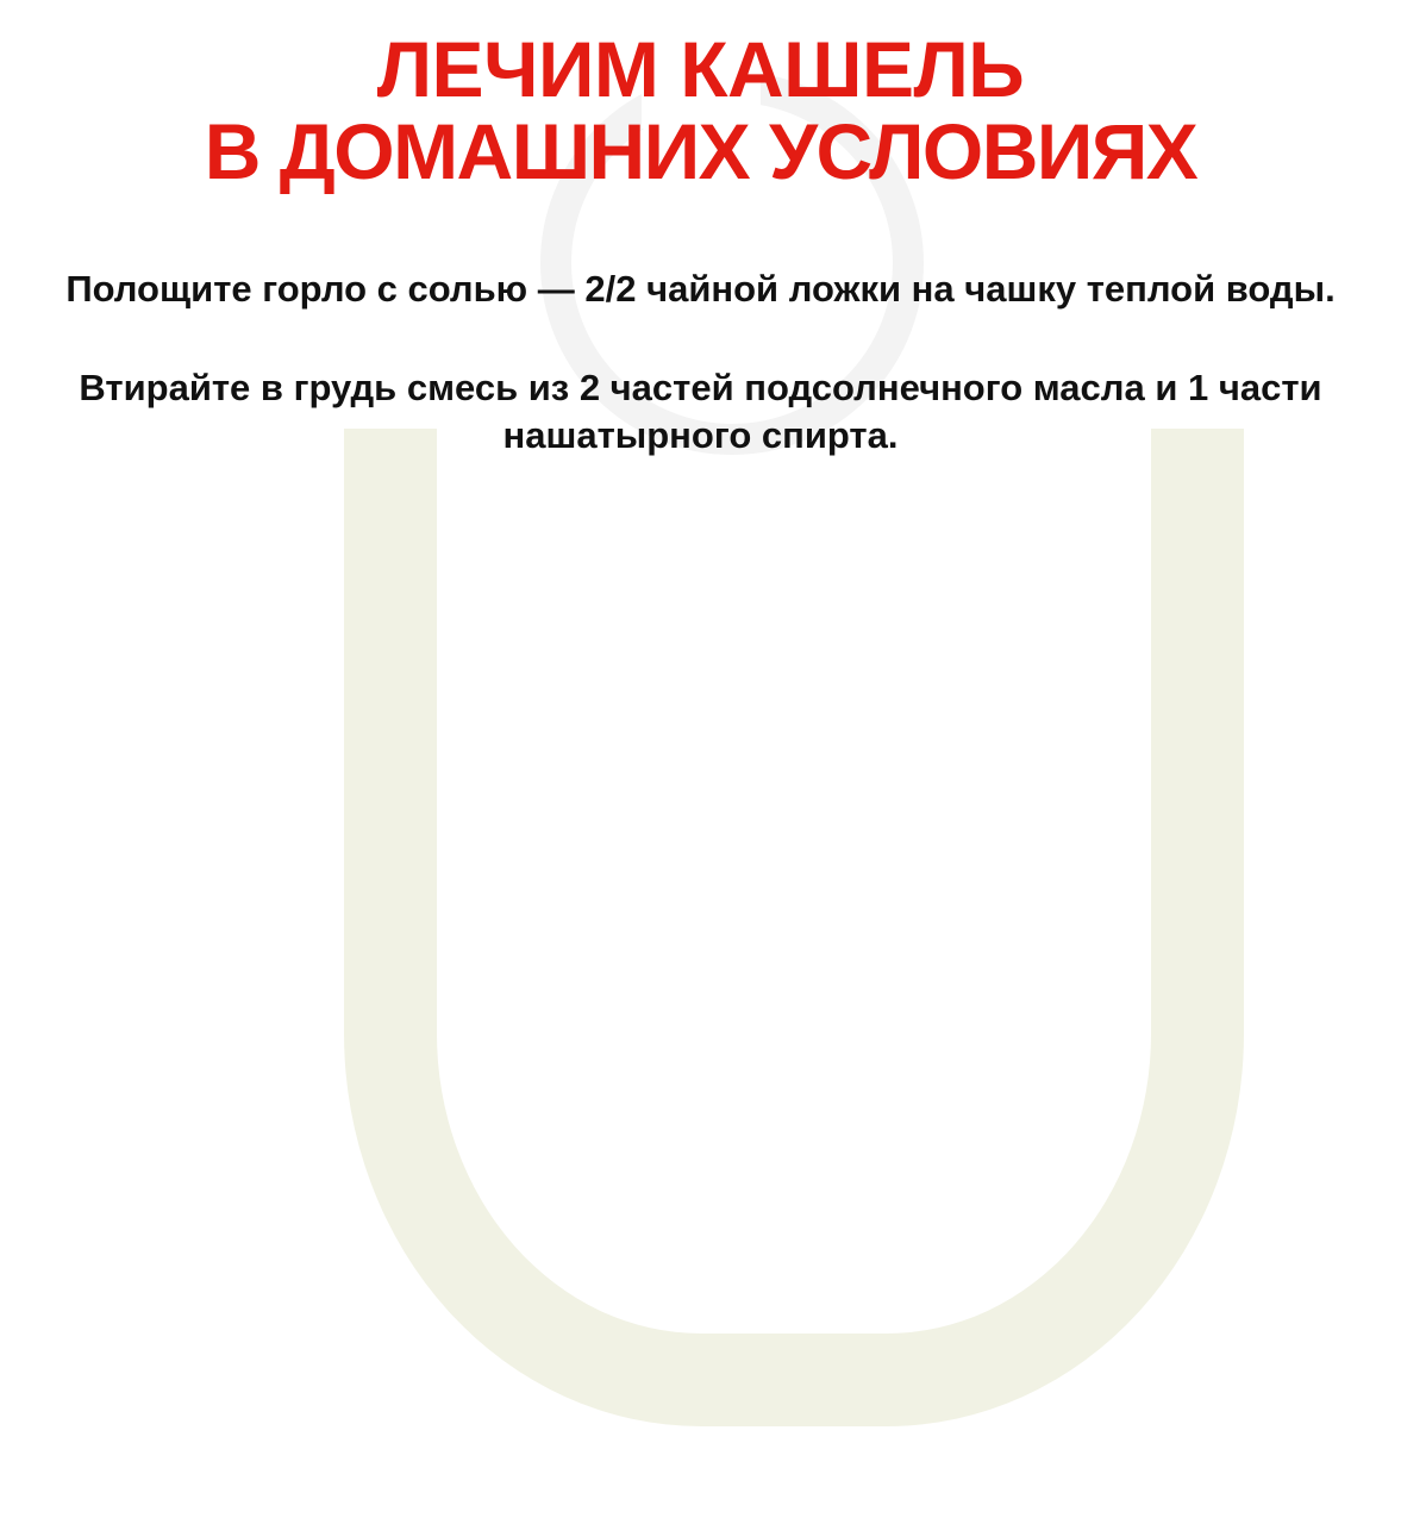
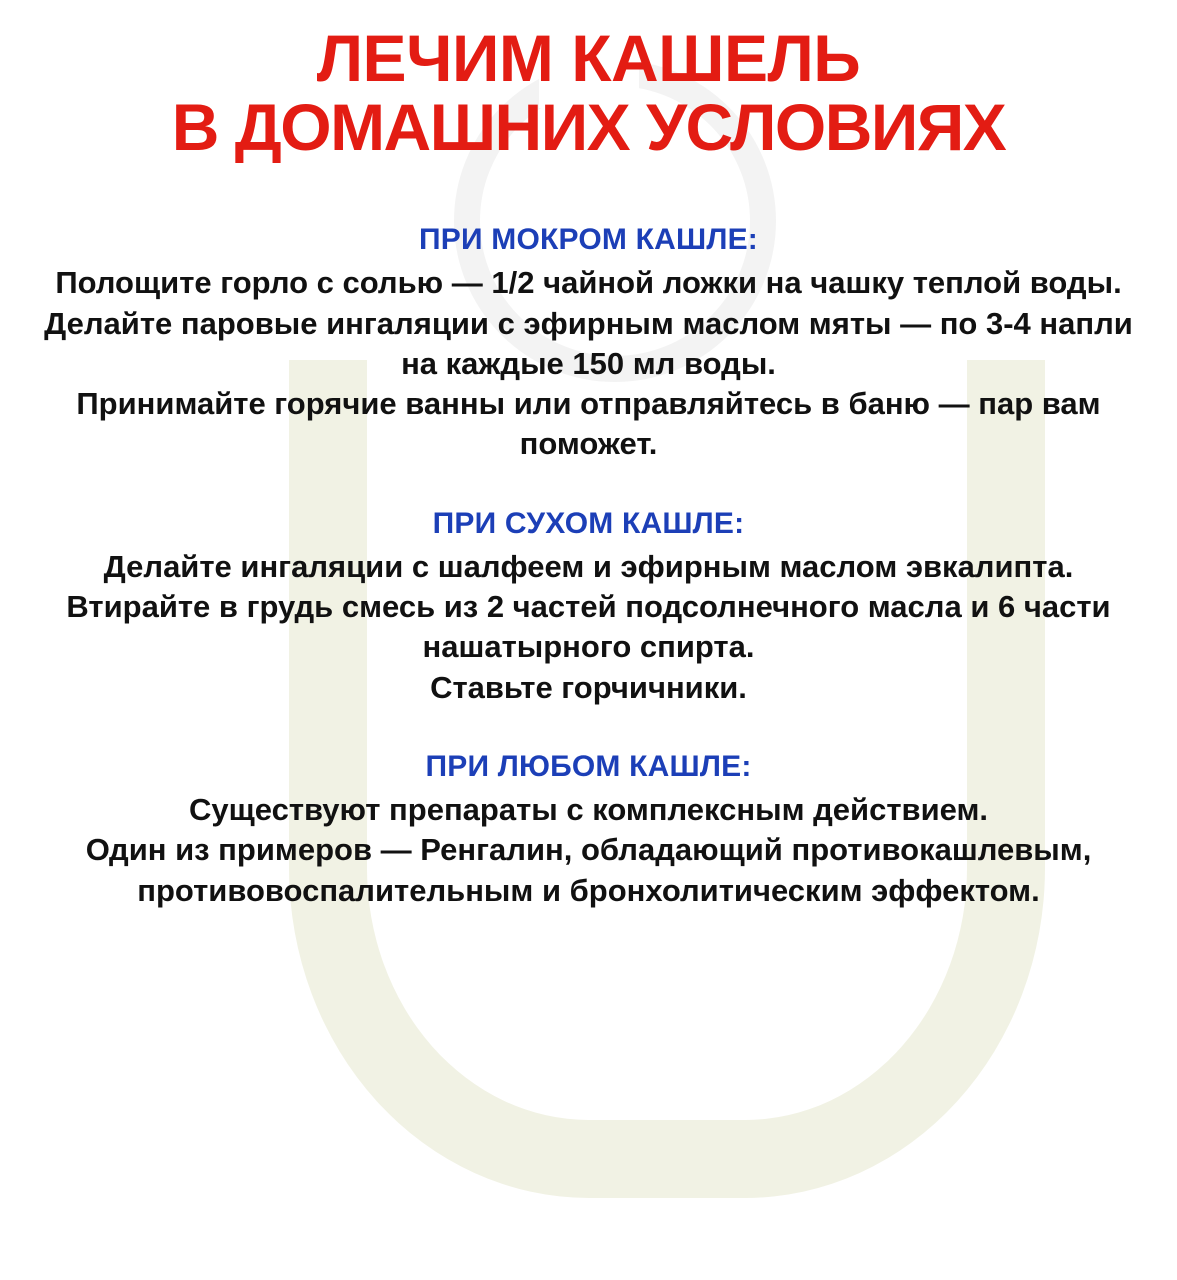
  ЛЕЧИМ КАШЕЛЬ
  В ДОМАШНИХ УСЛОВИЯХ
+ ПРИ МОКРОМ КАШЛЕ:
- Полощите горло с солью — 2/2 чайной ложки на чашку теплой воды.
+ Полощите горло с солью — 1/2 чайной ложки на чашку теплой воды.
+ Делайте паровые ингаляции с эфирным маслом мяты — по 3-4 напли на каждые 150 мл воды.
+ Принимайте горячие ванны или отправляйтесь в баню — пар вам поможет.
+ ПРИ СУХОМ КАШЛЕ:
+ Делайте ингаляции с шалфеем и эфирным маслом эвкалипта.
- Втирайте в грудь смесь из 2 частей подсолнечного масла и 1 части нашатырного спирта.
+ Втирайте в грудь смесь из 2 частей подсолнечного масла и 6 части нашатырного спирта.
+ Ставьте горчичники.
+ ПРИ ЛЮБОМ КАШЛЕ:
+ Существуют препараты с комплексным действием.
+ Один из примеров — Ренгалин, обладающий противокашлевым, противовоспалительным и бронхолитическим эффектом.
